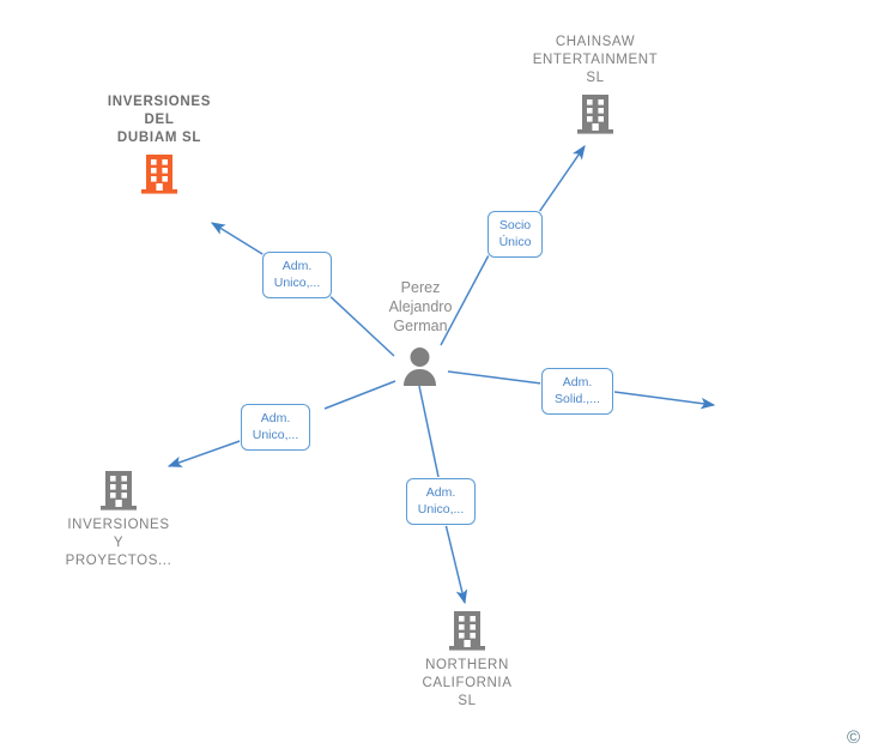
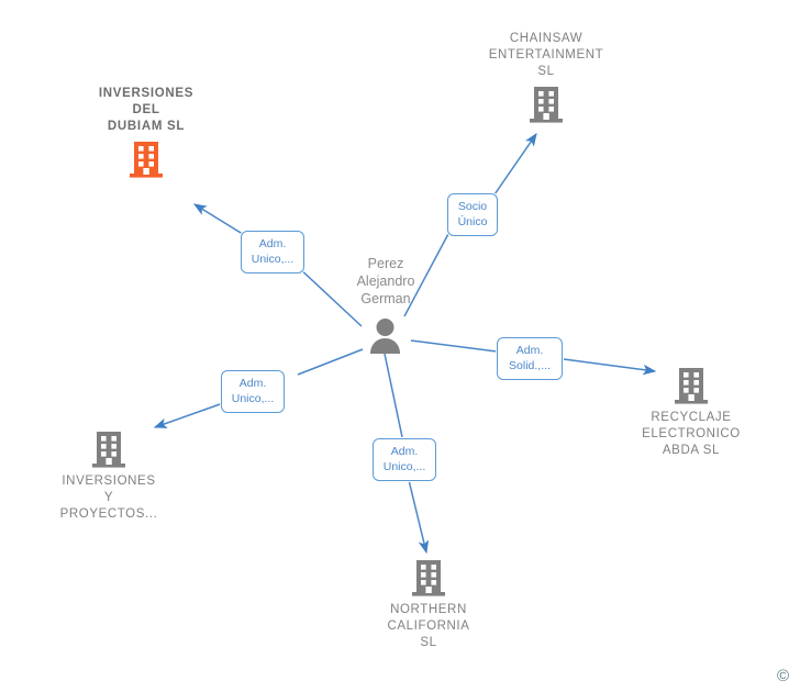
  INVERSIONES
  DEL
  DUBIAM SL
  CHAINSAW
  ENTERTAINMENT
  SL
+ RECYCLAJE
+ ELECTRONICO
+ ABDA SL
  NORTHERN
  CALIFORNIA
  SL
  INVERSIONES
  Y
  PROYECTOS...
  Perez
  Alejandro
  German
  Adm.
  Unico,...
  Socio
  Único
  Adm.
  Solid.,...
  Adm.
  Unico,...
  Adm.
  Unico,...
  ©
